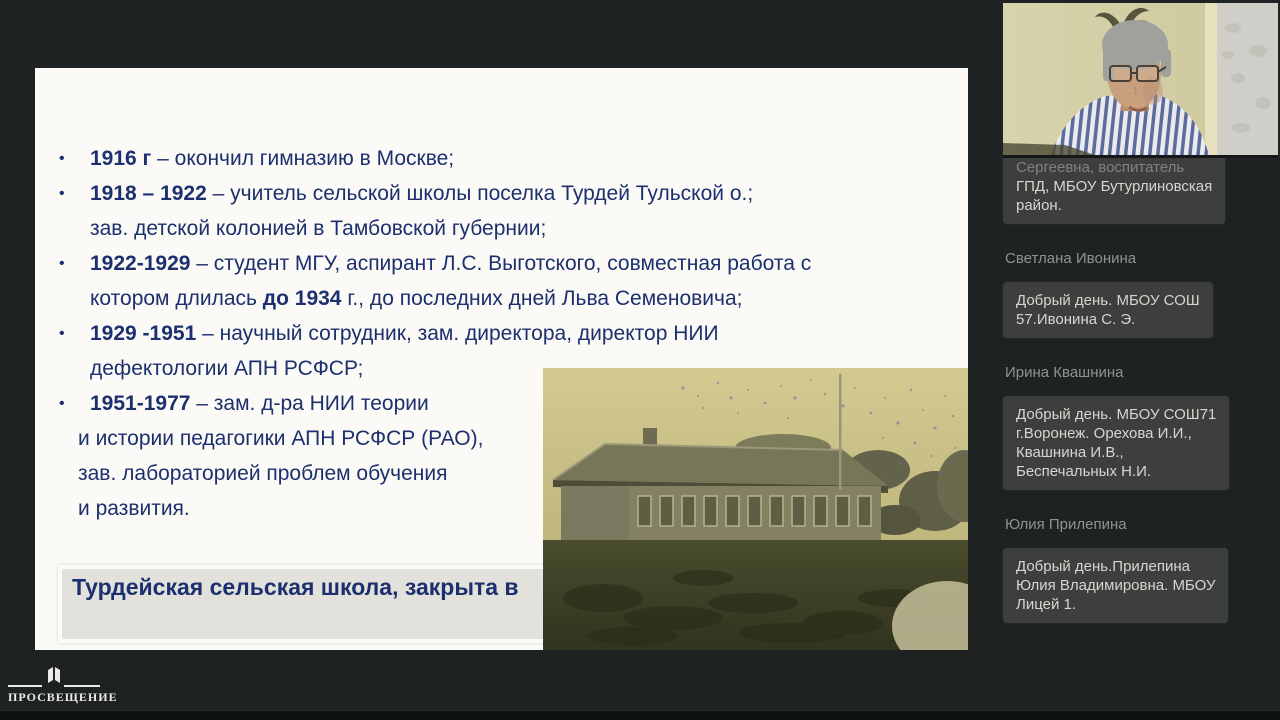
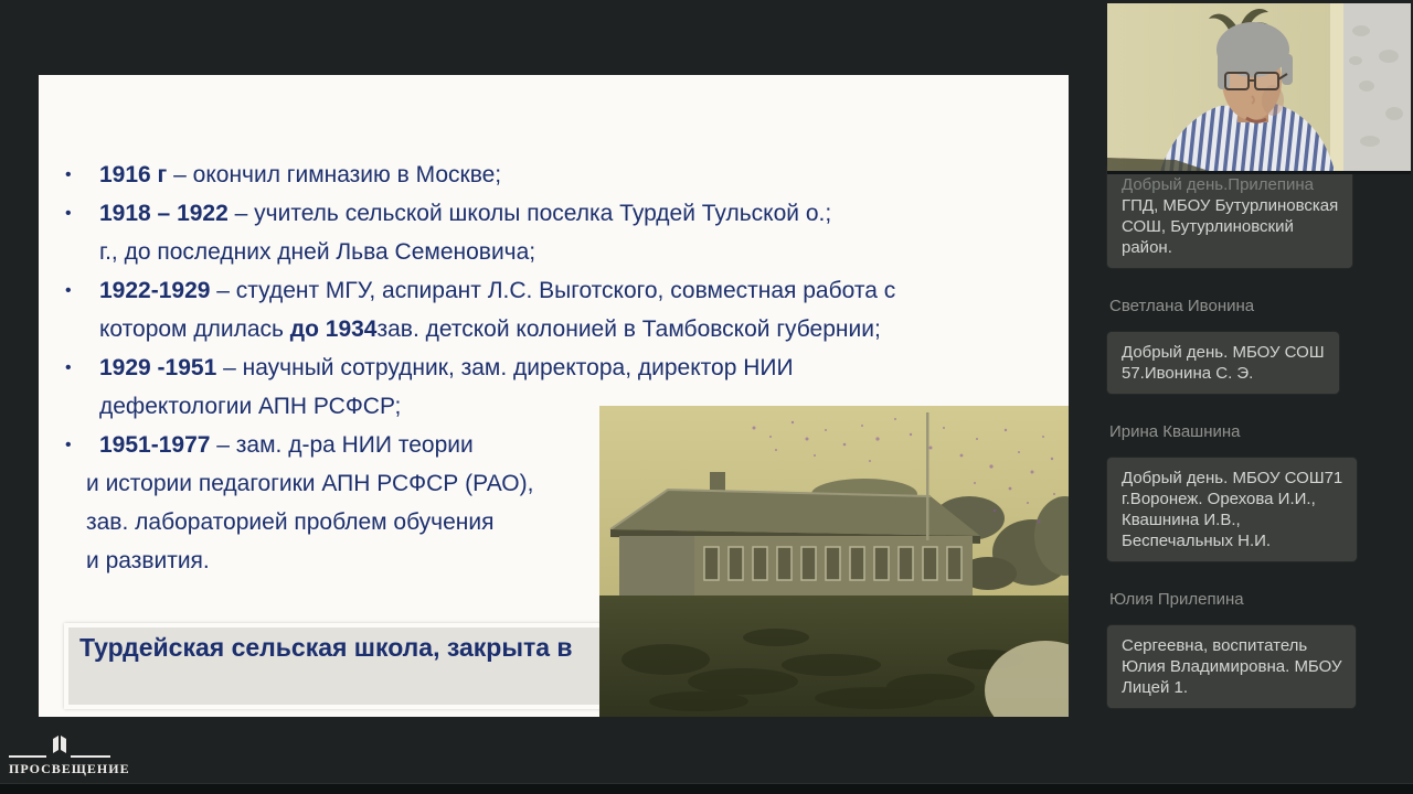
  •
  1916 г – окончил гимназию в Москве;
  •
  1918 – 1922 – учитель сельской школы поселка Турдей Тульской о.;
- зав. детской колонией в Тамбовской губернии;
+ г., до последних дней Льва Семеновича;
  •
  1922-1929 – студент МГУ, аспирант Л.С. Выготского, совместная работа с
- котором длилась до 1934 г., до последних дней Льва Семеновича;
+ котором длилась до 1934зав. детской колонией в Тамбовской губернии;
  •
  1929 -1951 – научный сотрудник, зам. директора, директор НИИ
  дефектологии АПН РСФСР;
  •
  1951-1977 – зам. д-ра НИИ теории
  и истории педагогики АПН РСФСР (РАО),
  зав. лабораторией проблем обучения
  и развития.
  Турдейская сельская школа, закрыта в
- Сергеевна, воспитатель
+ Добрый день.Прилепина
  ГПД, МБОУ Бутурлиновская
+ СОШ, Бутурлиновский
  район.
  Светлана Ивонина
  Добрый день. МБОУ СОШ
  57.Ивонина С. Э.
  Ирина Квашнина
  Добрый день. МБОУ СОШ71
  г.Воронеж. Орехова И.И.,
  Квашнина И.В.,
  Беспечальных Н.И.
  Юлия Прилепина
- Добрый день.Прилепина
+ Сергеевна, воспитатель
  Юлия Владимировна. МБОУ
  Лицей 1.
  ПРОСВЕЩЕНИЕ
